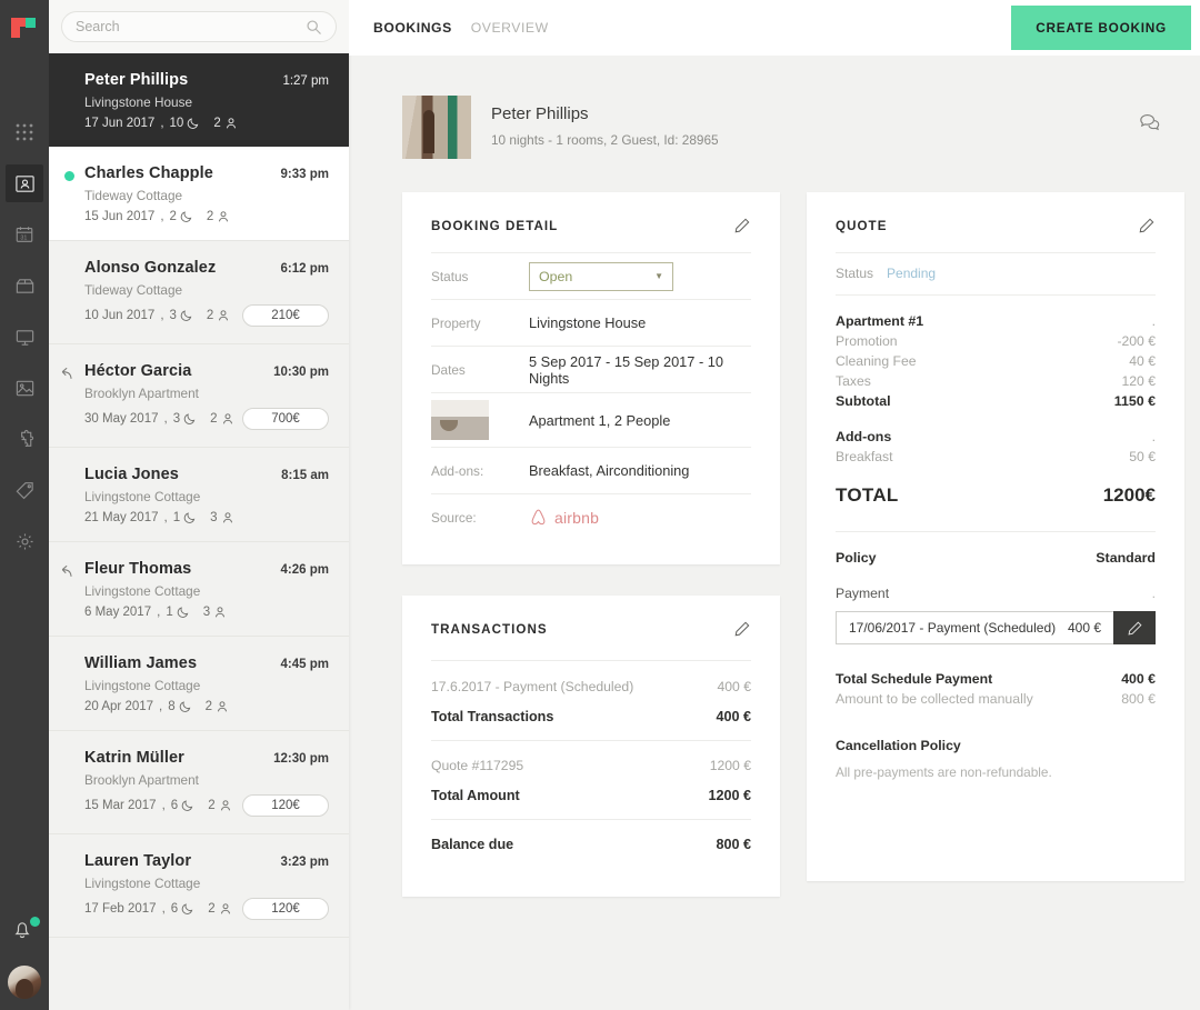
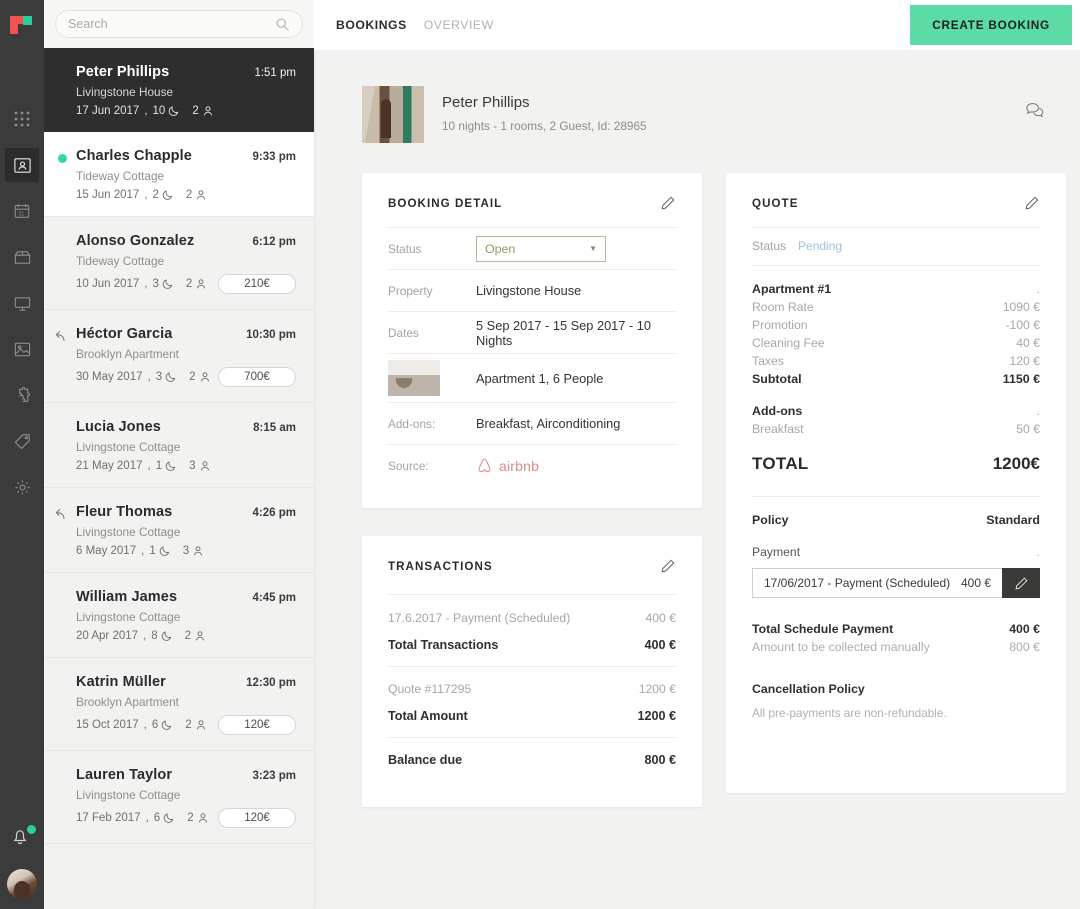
  Search
  Peter Phillips
- 1:27 pm
+ 1:51 pm
  Livingstone House
  17 Jun 2017
  ,
  10
  2
  Charles Chapple
  9:33 pm
  Tideway Cottage
  15 Jun 2017
  ,
  2
  2
  Alonso Gonzalez
  6:12 pm
  Tideway Cottage
  10 Jun 2017
  ,
  3
  2
  210€
  Héctor Garcia
  10:30 pm
  Brooklyn Apartment
  30 May 2017
  ,
  3
  2
  700€
  Lucia Jones
  8:15 am
  Livingstone Cottage
  21 May 2017
  ,
  1
  3
  Fleur Thomas
  4:26 pm
  Livingstone Cottage
  6 May 2017
  ,
  1
  3
  William James
  4:45 pm
  Livingstone Cottage
  20 Apr 2017
  ,
  8
  2
  Katrin Müller
  12:30 pm
  Brooklyn Apartment
- 15 Mar 2017
+ 15 Oct 2017
  ,
  6
  2
  120€
  Lauren Taylor
  3:23 pm
  Livingstone Cottage
  17 Feb 2017
  ,
  6
  2
  120€
  BOOKINGS
  OVERVIEW
  CREATE BOOKING
  Peter Phillips
  10 nights - 1 rooms, 2 Guest, Id: 28965
  BOOKING DETAIL
  Status
  Open
  ▼
  Property
  Livingstone House
  Dates
  5 Sep 2017 - 15 Sep 2017 - 10 Nights
- Apartment 1, 2 People
+ Apartment 1, 6 People
  Add-ons:
  Breakfast, Airconditioning
  Source:
  airbnb
  TRANSACTIONS
  17.6.2017 - Payment (Scheduled)
  400 €
  Total Transactions
  400 €
  Quote #117295
  1200 €
  Total Amount
  1200 €
  Balance due
  800 €
  QUOTE
  Status
  Pending
  Apartment #1
  .
+ Room Rate
+ 1090 €
  Promotion
- -200 €
+ -100 €
  Cleaning Fee
  40 €
  Taxes
  120 €
  Subtotal
  1150 €
  Add-ons
  .
  Breakfast
  50 €
  TOTAL
  1200€
  Policy
  Standard
  Payment
  .
  17/06/2017 - Payment (Scheduled)
  400 €
  Total Schedule Payment
  400 €
  Amount to be collected manually
  800 €
  Cancellation Policy
  All pre-payments are non-refundable.
